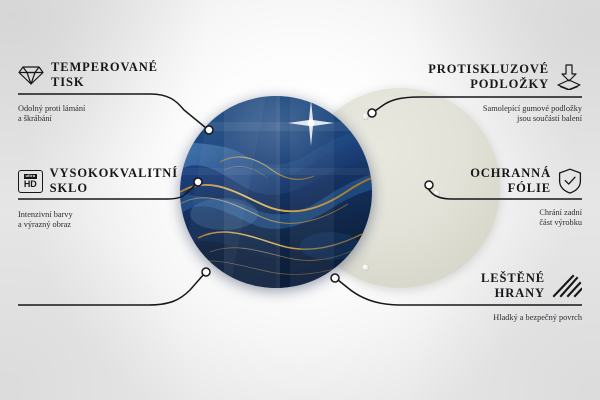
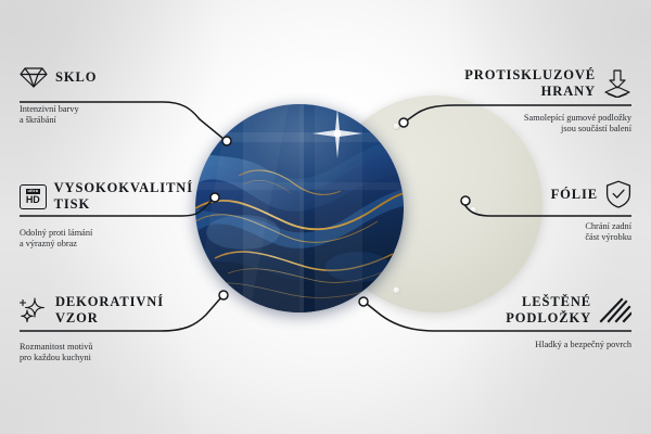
- TEMPEROVANÉ
- TISK
+ SKLO
- Odolný proti lámání
+ Intenzivní barvy
  a škrábání
  HD
  VYSOKOKVALITNÍ
- SKLO
+ TISK
- Intenzivní barvy
+ Odolný proti lámání
  a výrazný obraz
+ DEKORATIVNÍ
+ VZOR
+ Rozmanitost motivů
+ pro každou kuchyni
  PROTISKLUZOVÉ
- PODLOŽKY
+ HRANY
  Samolepící gumové podložky
  jsou součástí balení
- OCHRANNÁ
  FÓLIE
  Chrání zadní
  část výrobku
  LEŠTĚNÉ
- HRANY
+ PODLOŽKY
  Hladký a bezpečný povrch
